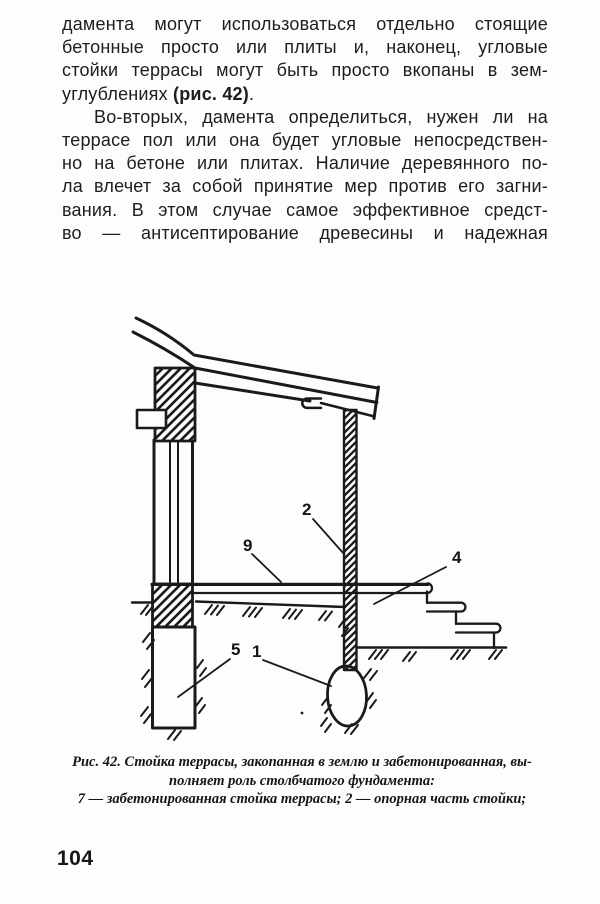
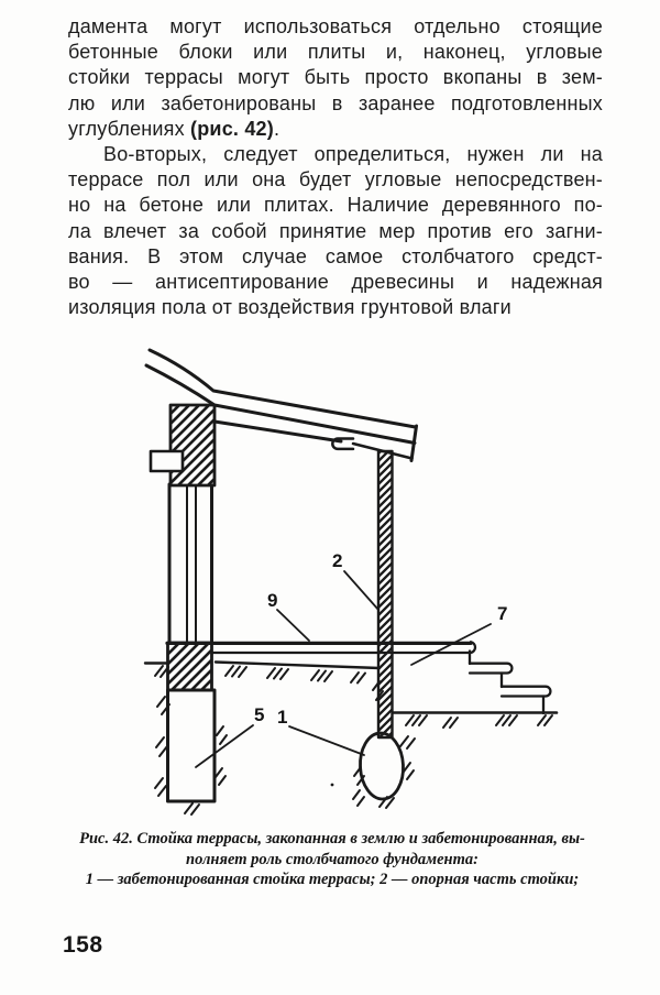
  дамента могут использоваться отдельно стоящие
- бетонные просто или плиты и, наконец, угловые
+ бетонные блоки или плиты и, наконец, угловые
  стойки террасы могут быть просто вкопаны в зем-
+ лю или забетонированы в заранее подготовленных
  углублениях (рис. 42).
- Во-вторых, дамента определиться, нужен ли на
+ Во-вторых, следует определиться, нужен ли на
  террасе пол или она будет угловые непосредствен-
  но на бетоне или плитах. Наличие деревянного по-
  ла влечет за собой принятие мер против его загни-
- вания. В этом случае самое эффективное средст-
+ вания. В этом случае самое столбчатого средст-
  во — антисептирование древесины и надежная
+ изоляция пола от воздействия грунтовой влаги
  2
  9
- 4
+ 7
  5
  1
  Рис. 42. Стойка террасы, закопанная в землю и забетонированная, вы-
  полняет роль столбчатого фундамента:
- 7 — забетонированная стойка террасы; 2 — опорная часть стойки;
+ 1 — забетонированная стойка террасы; 2 — опорная часть стойки;
- 104
+ 158
